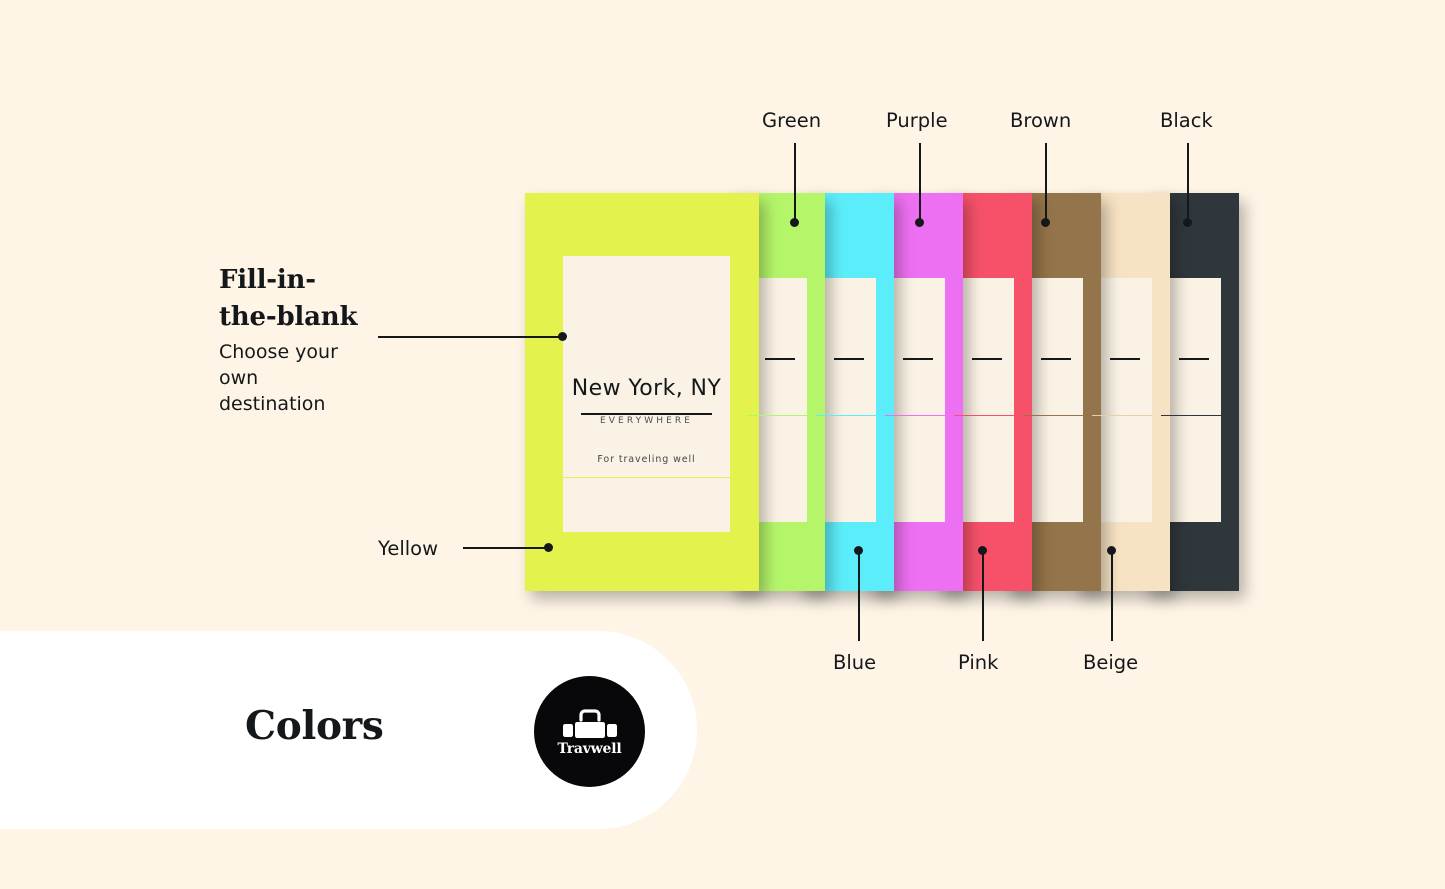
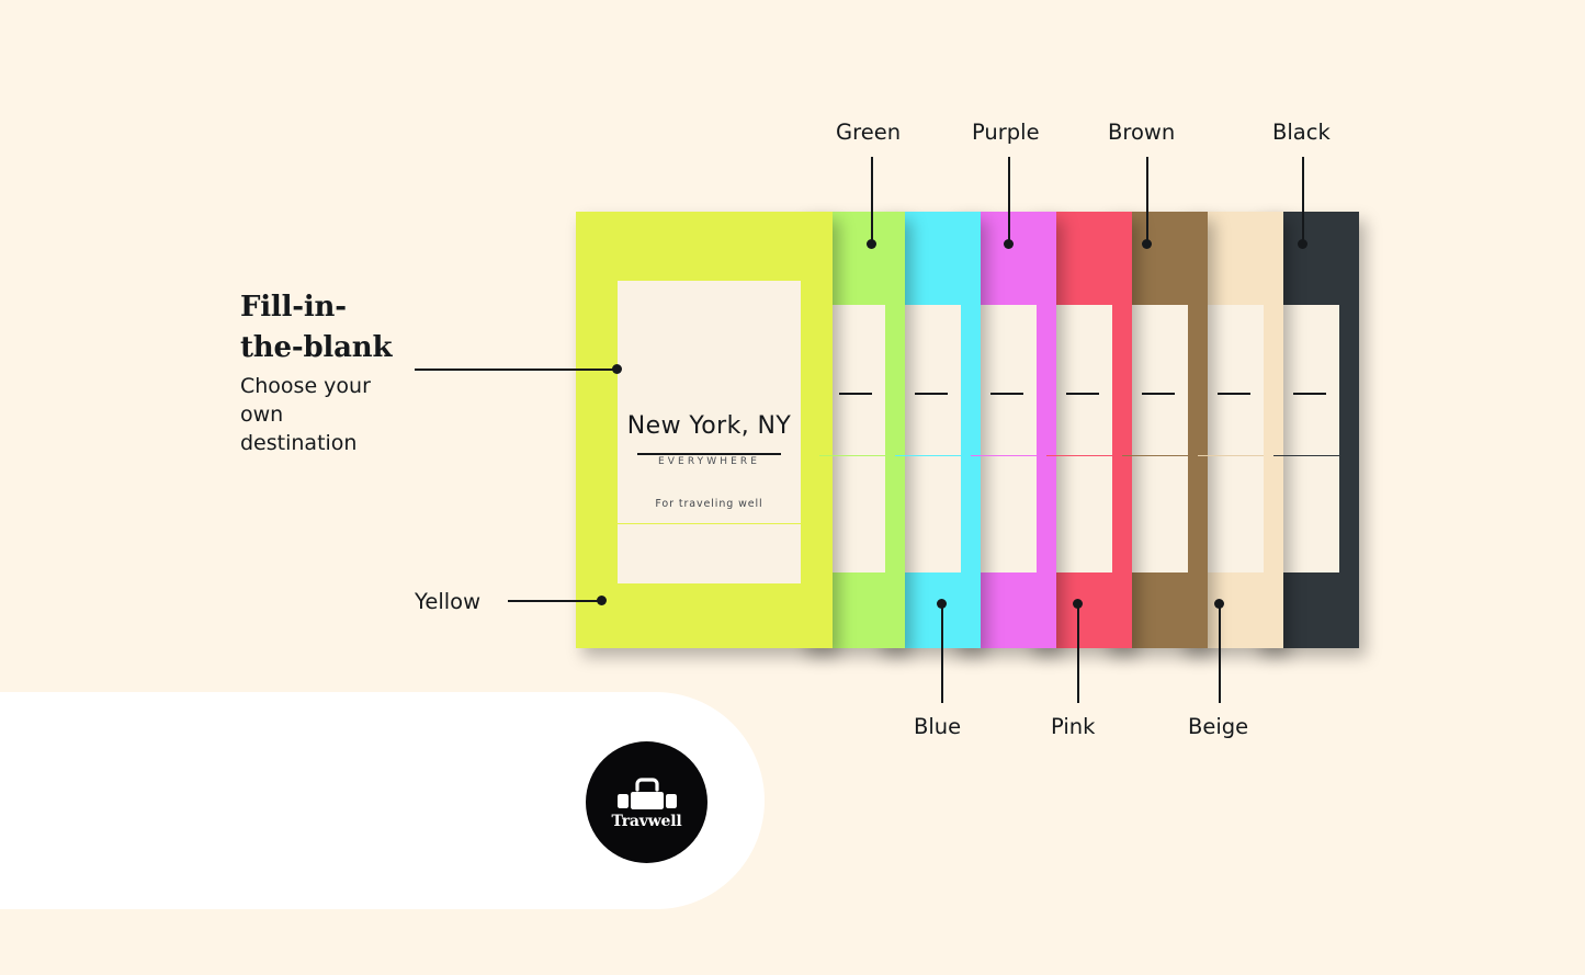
  New York, NY
  EVERYWHERE
  For traveling well
  Green
  Purple
  Brown
  Black
  Blue
  Pink
  Beige
  Yellow
  Fill-in-the-blank
  Choose your own destination
- Colors
  Travwell
